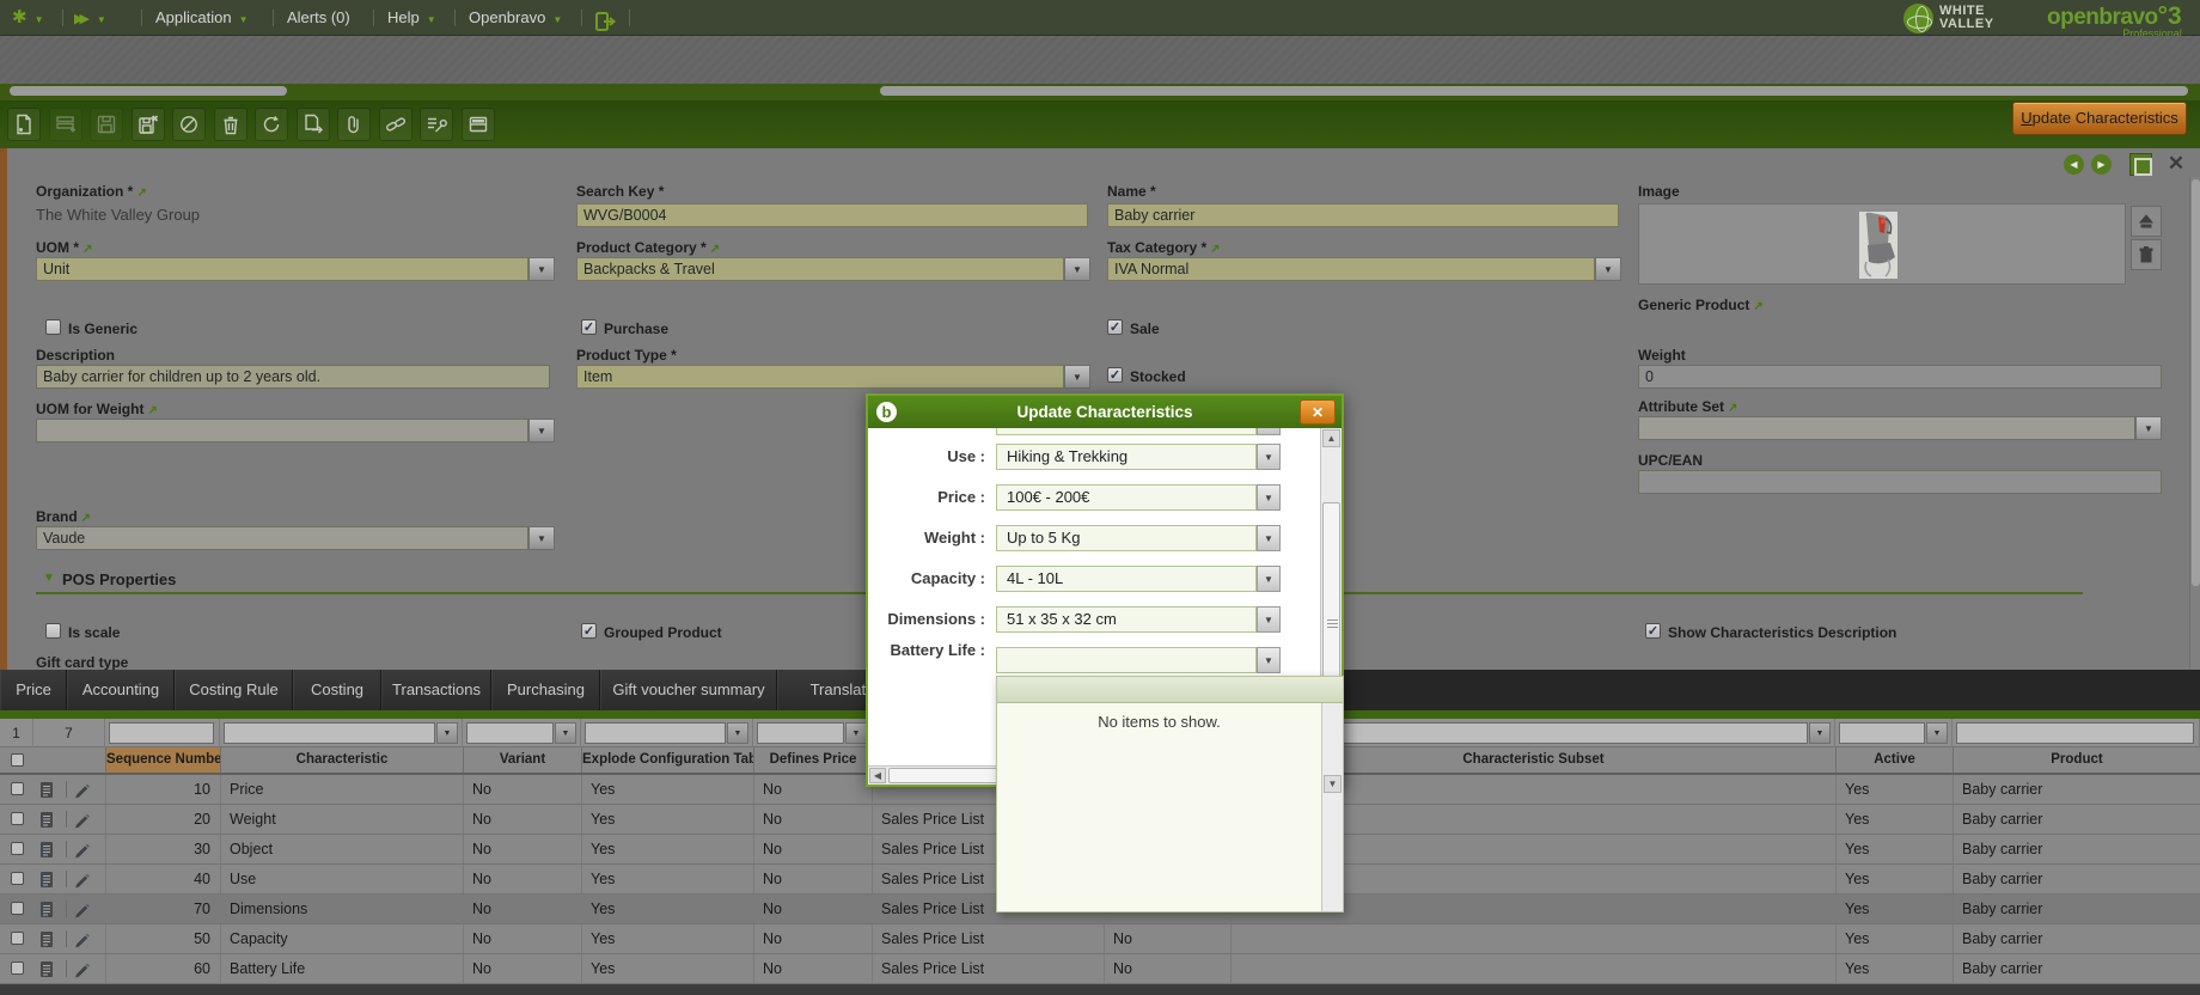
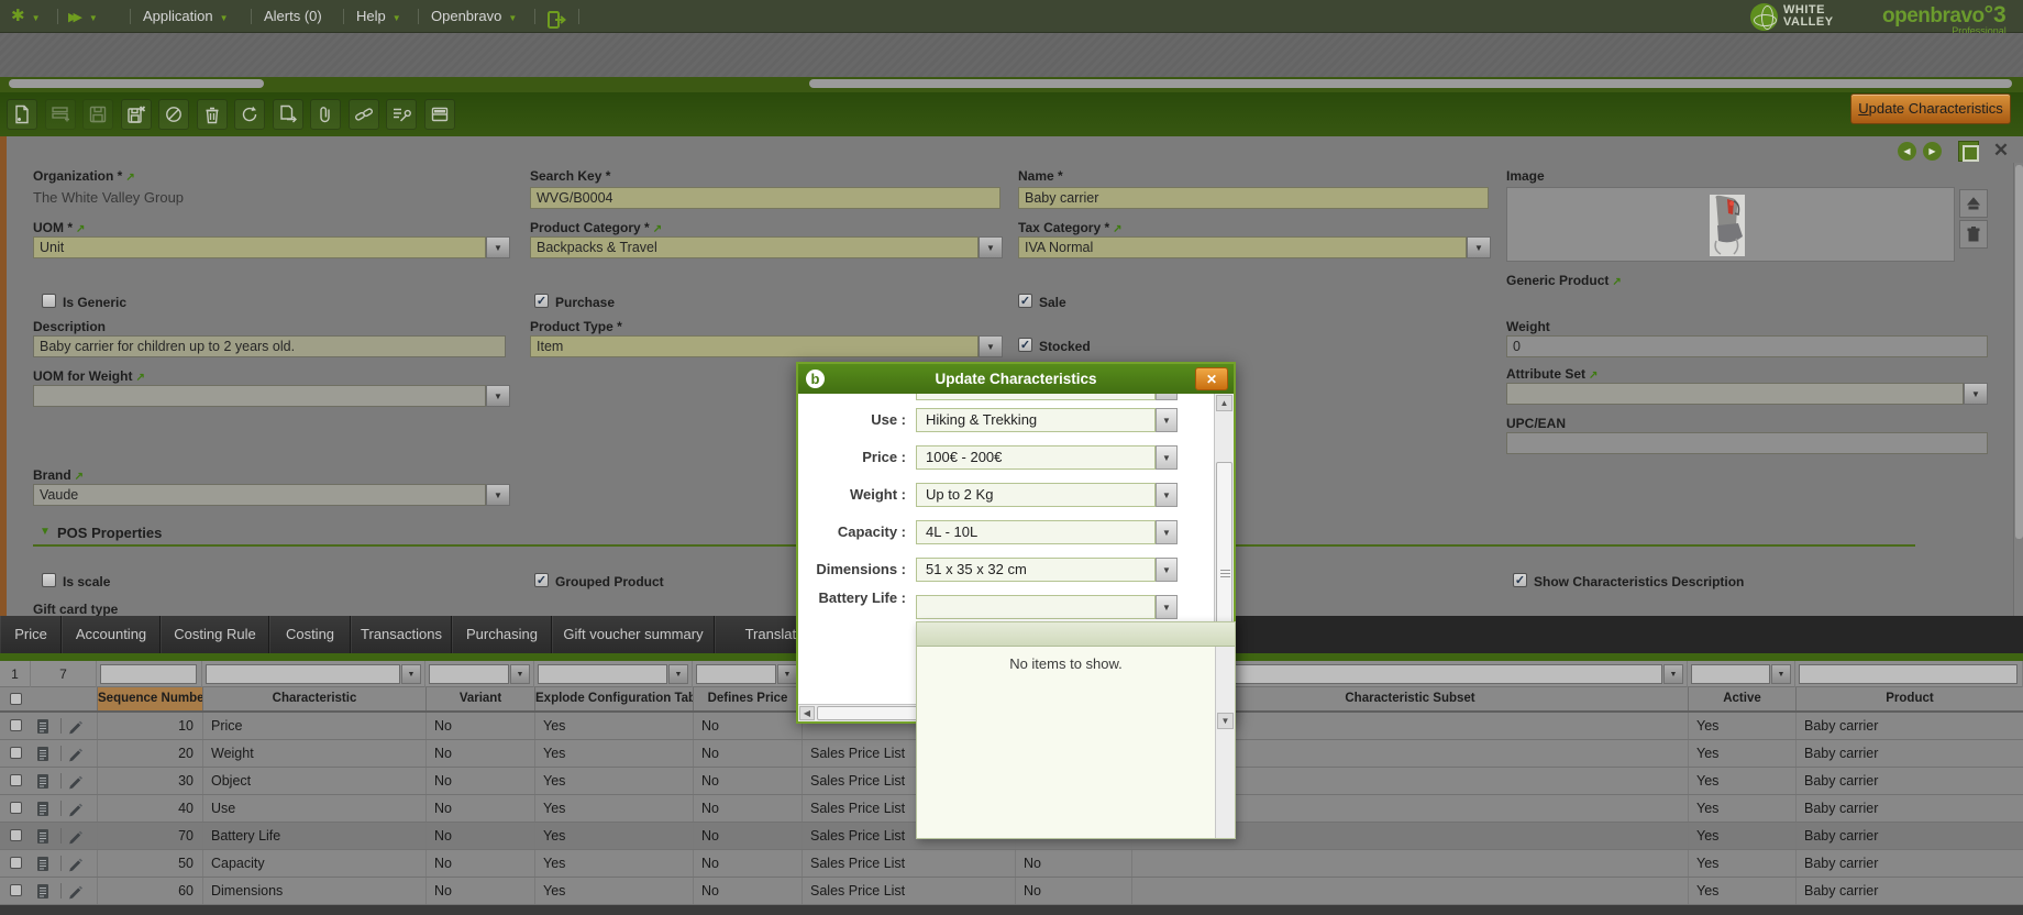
  ✱ ▼
  ▶▶ ▼
  Application ▼
  Alerts (0)
  Help ▼
  Openbravo ▼
  WHITE
  VALLEY
  openbravo°3
  Professional
  Update Characteristics
  ◀
  ▶
  ✕
  Organization * ↗
  The White Valley Group
  Search Key *
  WVG/B0004
  Name *
  Baby carrier
  Image
  UOM * ↗
  Unit
  ▼
  Product Category * ↗
  Backpacks & Travel
  ▼
  Tax Category * ↗
  IVA Normal
  ▼
  Generic Product ↗
  Is Generic
  ✓
  Purchase
  ✓
  Sale
  Description
  Baby carrier for children up to 2 years old.
  Product Type *
  Item
  ▼
  ✓
  Stocked
  Weight
  0
  UOM for Weight ↗
  ▼
  Attribute Set ↗
  ▼
  UPC/EAN
  Brand ↗
  Vaude
  ▼
  ▼
  POS Properties
  Is scale
  ✓
  Grouped Product
  ✓
  Show Characteristics Description
  Gift card type
  Price
  Accounting
  Costing Rule
  Costing
  Transactions
  Purchasing
  Gift voucher summary
  Translat
  1
  7
  Sequence Numbe
  Characteristic
  Variant
  Explode Configuration Tab
  Defines Price
  Characteristic Subset
  Active
  Product
  10
  Price
  No
  Yes
  No
  Yes
  Baby carrier
  20
  Weight
  No
  Yes
  No
  Sales Price List
  Yes
  Baby carrier
  30
  Object
  No
  Yes
  No
  Sales Price List
  Yes
  Baby carrier
  40
  Use
  No
  Yes
  No
  Sales Price List
  Yes
  Baby carrier
  70
- Dimensions
+ Battery Life
  No
  Yes
  No
  Sales Price List
  Yes
  Baby carrier
  50
  Capacity
  No
  Yes
  No
  Sales Price List
  No
  Yes
  Baby carrier
  60
- Battery Life
+ Dimensions
  No
  Yes
  No
  Sales Price List
  No
  Yes
  Baby carrier
  Update Characteristics
  b
  ✕
  Use :
  Hiking & Trekking
  ▼
  Price :
  100€ - 200€
  ▼
  Weight :
- Up to 5 Kg
+ Up to 2 Kg
  ▼
  Capacity :
  4L - 10L
  ▼
  Dimensions :
  51 x 35 x 32 cm
  ▼
  Battery Life :
  ▼
  ▲
  ◀
  No items to show.
  ▼
